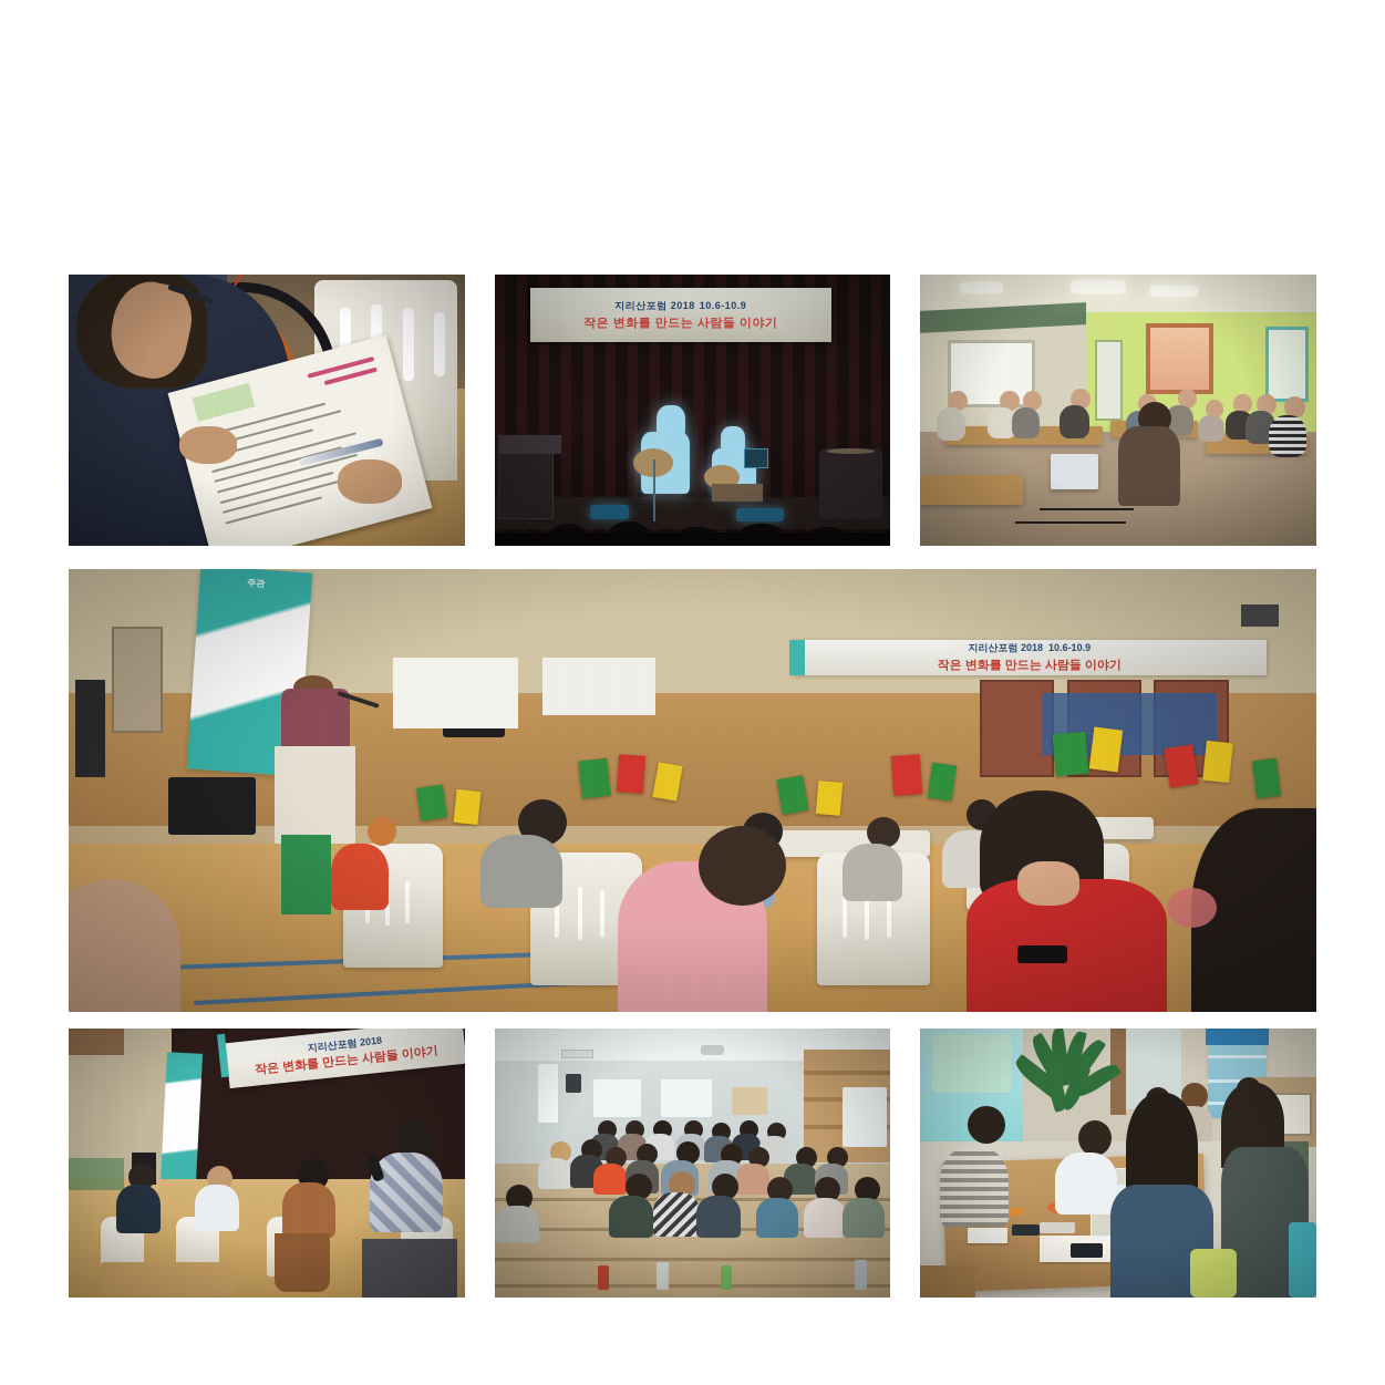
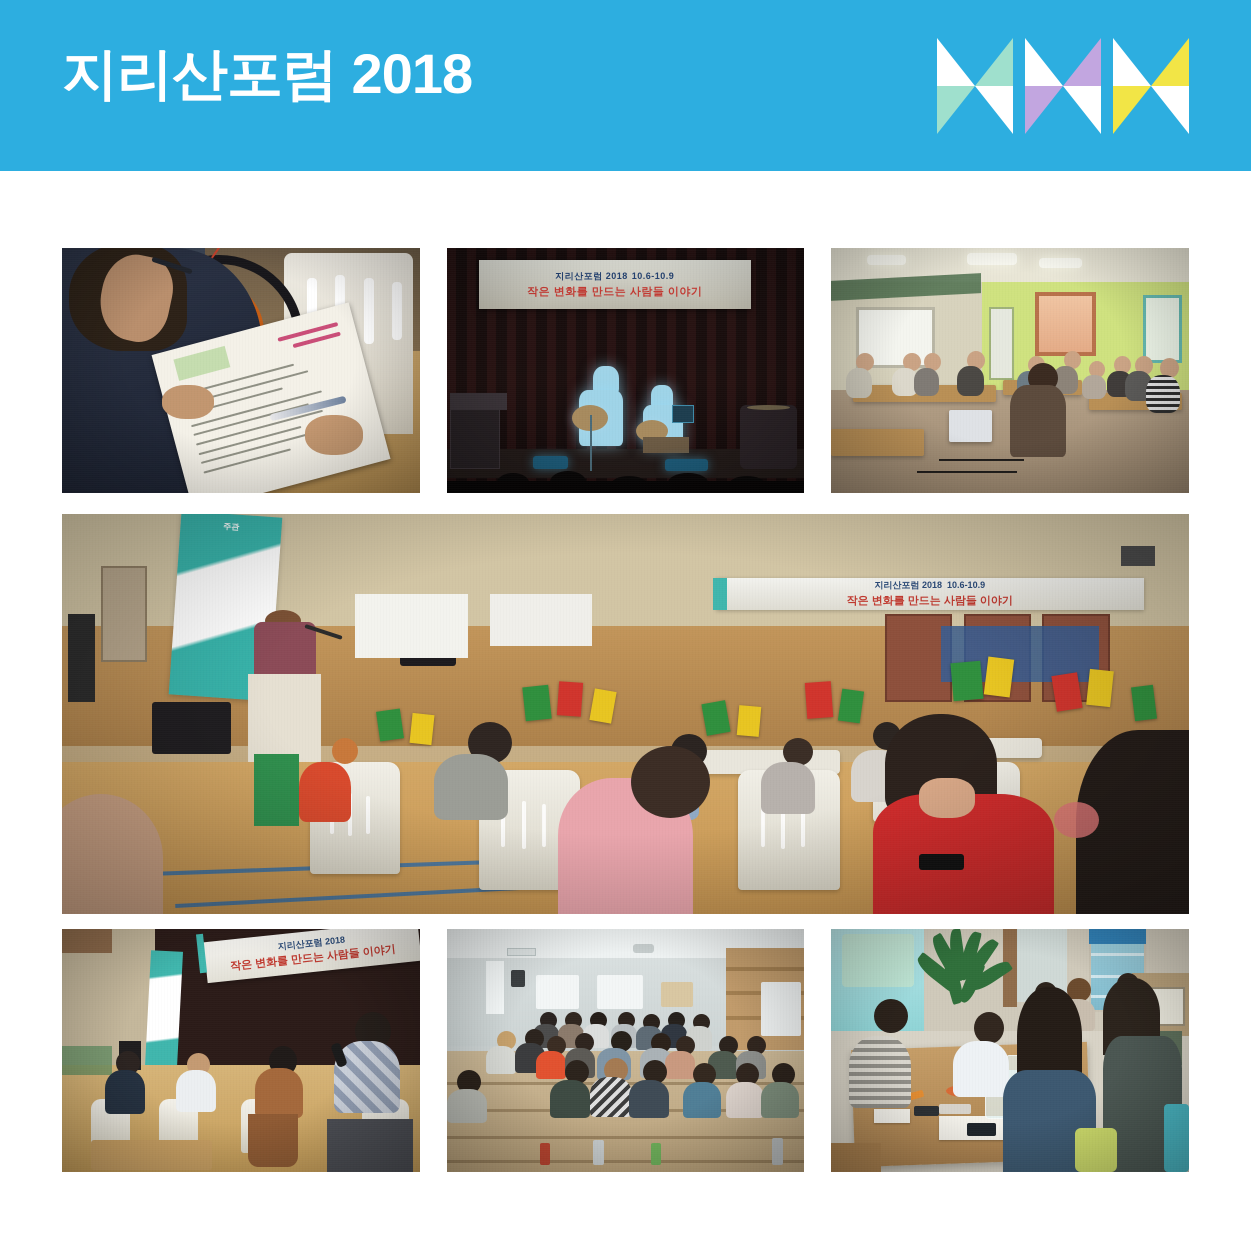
+ 지리산포럼 2018
